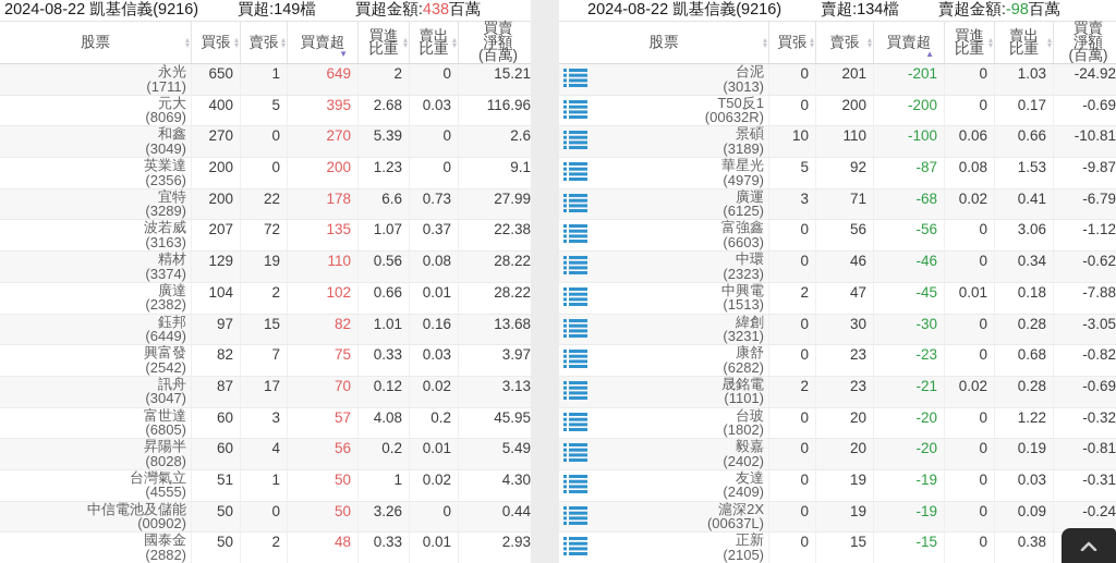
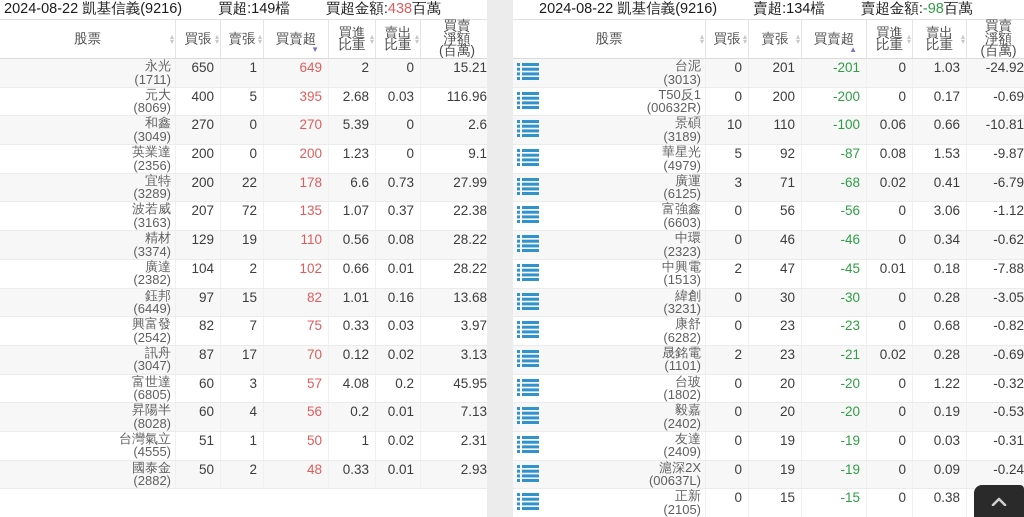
  2024-08-22 凱基信義(9216) 買超:149檔 買超金額:438百萬
  股票 ▴▾	買張 ▴▾	賣張 ▴▾	買賣超▼	買進比重▴▾	賣出比重▴▾	買賣淨額(百萬)
  永光(1711)	650	1	649	2	0	15.21
  元大(8069)	400	5	395	2.68	0.03	116.96
  和鑫(3049)	270	0	270	5.39	0	2.6
  英業達(2356)	200	0	200	1.23	0	9.1
  宜特(3289)	200	22	178	6.6	0.73	27.99
  波若威(3163)	207	72	135	1.07	0.37	22.38
  精材(3374)	129	19	110	0.56	0.08	28.22
  廣達(2382)	104	2	102	0.66	0.01	28.22
  鈺邦(6449)	97	15	82	1.01	0.16	13.68
  興富發(2542)	82	7	75	0.33	0.03	3.97
  訊舟(3047)	87	17	70	0.12	0.02	3.13
  富世達(6805)	60	3	57	4.08	0.2	45.95
- 昇陽半(8028)	60	4	56	0.2	0.01	5.49
+ 昇陽半(8028)	60	4	56	0.2	0.01	7.13
- 台灣氣立(4555)	51	1	50	1	0.02	4.30
+ 台灣氣立(4555)	51	1	50	1	0.02	2.31
- 中信電池及儲能(00902)	50	0	50	3.26	0	0.44
  國泰金(2882)	50	2	48	0.33	0.01	2.93
  2024-08-22 凱基信義(9216) 賣超:134檔 賣超金額:-98百萬
  股票 ▴▾	買張 ▴▾	賣張 ▴▾	買賣超▲	買進比重▴▾	賣出比重▴▾	買賣淨額(百萬)
  台泥(3013)	0	201	-201	0	1.03	-24.92
  T50反1(00632R)	0	200	-200	0	0.17	-0.69
  景碩(3189)	10	110	-100	0.06	0.66	-10.81
  華星光(4979)	5	92	-87	0.08	1.53	-9.87
  廣運(6125)	3	71	-68	0.02	0.41	-6.79
  富強鑫(6603)	0	56	-56	0	3.06	-1.12
  中環(2323)	0	46	-46	0	0.34	-0.62
  中興電(1513)	2	47	-45	0.01	0.18	-7.88
  緯創(3231)	0	30	-30	0	0.28	-3.05
  康舒(6282)	0	23	-23	0	0.68	-0.82
  晟銘電(1101)	2	23	-21	0.02	0.28	-0.69
  台玻(1802)	0	20	-20	0	1.22	-0.32
- 毅嘉(2402)	0	20	-20	0	0.19	-0.81
+ 毅嘉(2402)	0	20	-20	0	0.19	-0.53
  友達(2409)	0	19	-19	0	0.03	-0.31
  滬深2X(00637L)	0	19	-19	0	0.09	-0.24
  正新(2105)	0	15	-15	0	0.38
